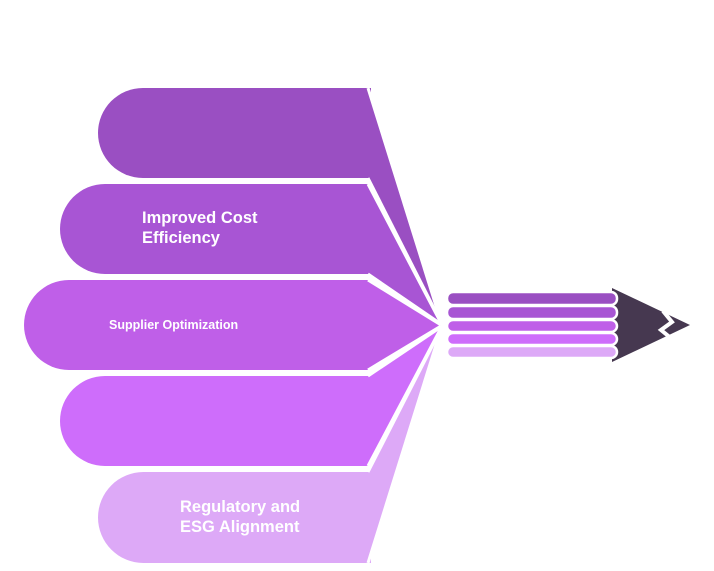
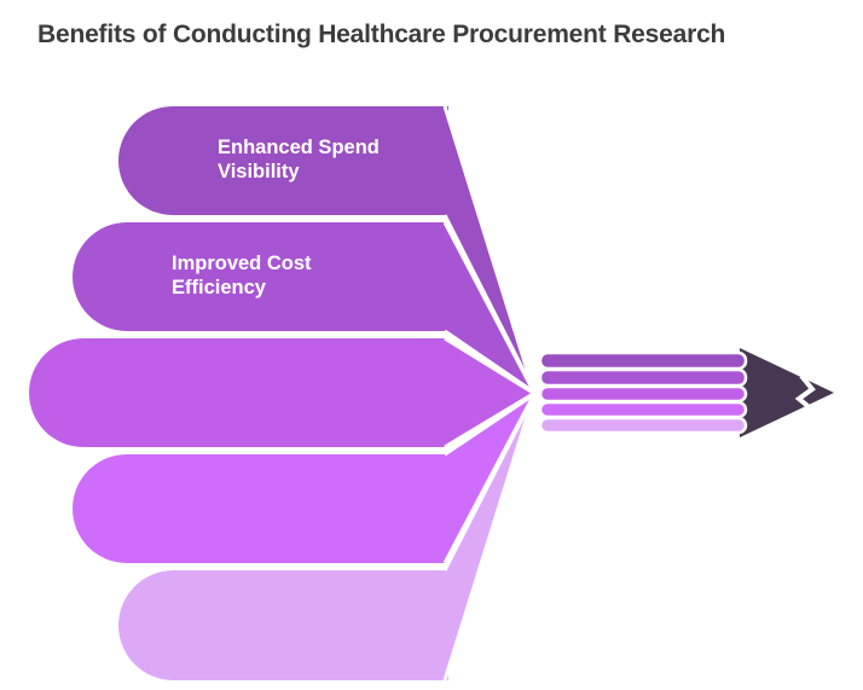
+ Benefits of Conducting Healthcare Procurement Research
+ Enhanced Spend
+ Visibility
  Improved Cost
  Efficiency
- Supplier Optimization
- Regulatory and
- ESG Alignment
